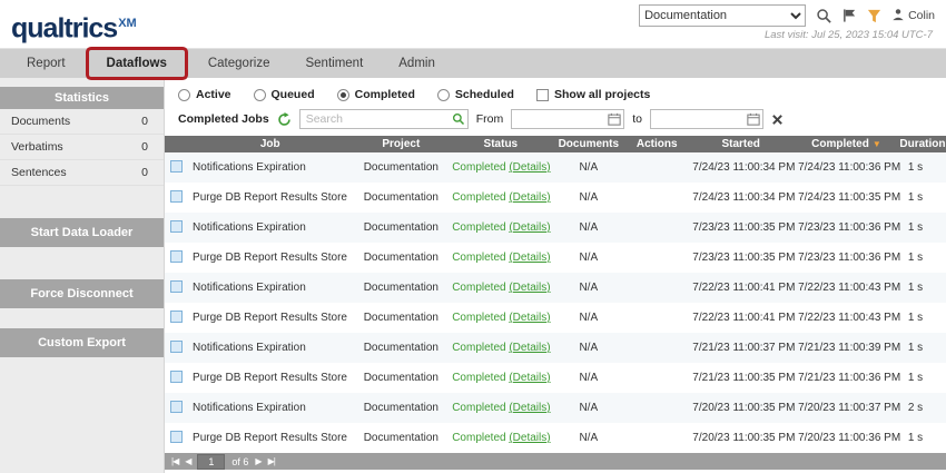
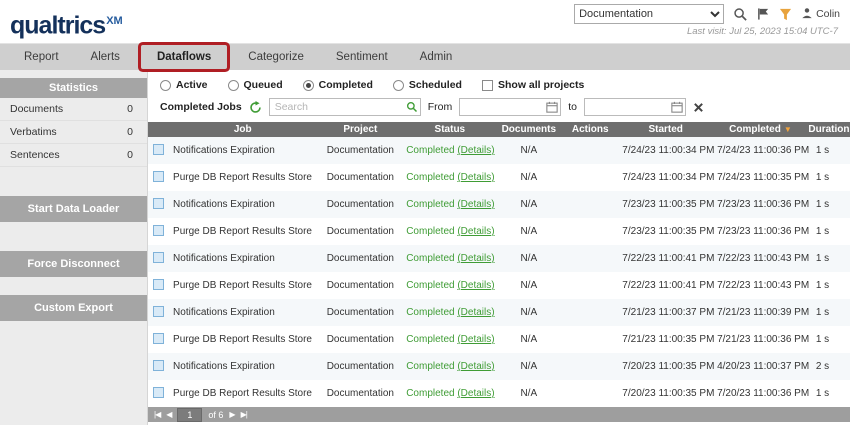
  qualtricsXM
  Documentation
  Colin
  Last visit: Jul 25, 2023 15:04 UTC-7
  Report
+ Alerts
  Dataflows
  Categorize
  Sentiment
  Admin
  Statistics
  Documents
  0
  Verbatims
  0
  Sentences
  0
  Start Data Loader
  Force Disconnect
  Custom Export
  Active
  Queued
  Completed
  Scheduled
  Show all projects
  Completed Jobs
  Search
  From
  to
  	Job	Project	Status	Documents	Actions	Started	Completed ▼	Duration
  	Notifications Expiration	Documentation	Completed (Details)	N/A		7/24/23 11:00:34 PM	7/24/23 11:00:36 PM	1 s
  	Purge DB Report Results Store	Documentation	Completed (Details)	N/A		7/24/23 11:00:34 PM	7/24/23 11:00:35 PM	1 s
  	Notifications Expiration	Documentation	Completed (Details)	N/A		7/23/23 11:00:35 PM	7/23/23 11:00:36 PM	1 s
  	Purge DB Report Results Store	Documentation	Completed (Details)	N/A		7/23/23 11:00:35 PM	7/23/23 11:00:36 PM	1 s
  	Notifications Expiration	Documentation	Completed (Details)	N/A		7/22/23 11:00:41 PM	7/22/23 11:00:43 PM	1 s
  	Purge DB Report Results Store	Documentation	Completed (Details)	N/A		7/22/23 11:00:41 PM	7/22/23 11:00:43 PM	1 s
  	Notifications Expiration	Documentation	Completed (Details)	N/A		7/21/23 11:00:37 PM	7/21/23 11:00:39 PM	1 s
  	Purge DB Report Results Store	Documentation	Completed (Details)	N/A		7/21/23 11:00:35 PM	7/21/23 11:00:36 PM	1 s
- 	Notifications Expiration	Documentation	Completed (Details)	N/A		7/20/23 11:00:35 PM	7/20/23 11:00:37 PM	2 s
+ 	Notifications Expiration	Documentation	Completed (Details)	N/A		7/20/23 11:00:35 PM	4/20/23 11:00:37 PM	2 s
  	Purge DB Report Results Store	Documentation	Completed (Details)	N/A		7/20/23 11:00:35 PM	7/20/23 11:00:36 PM	1 s
  |◀
  ◀
  1
  of 6
  ▶
  ▶|
